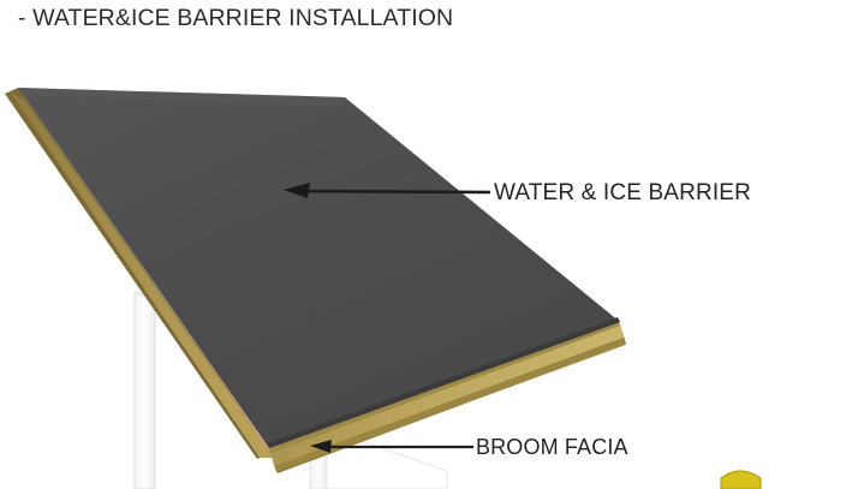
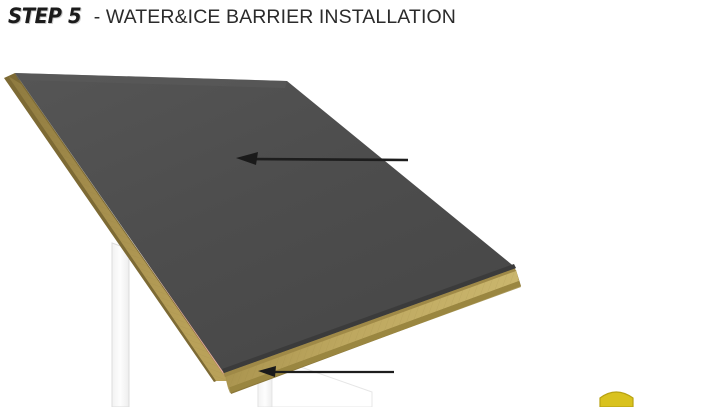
+ STEP 5
  - WATER&ICE BARRIER INSTALLATION
- WATER & ICE BARRIER
- BROOM FACIA
